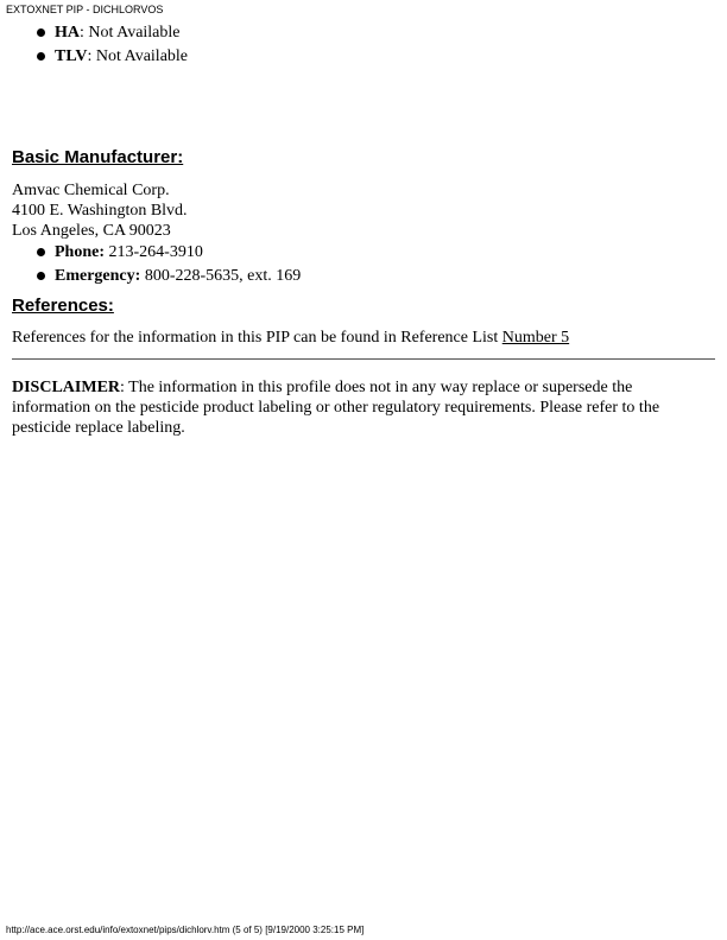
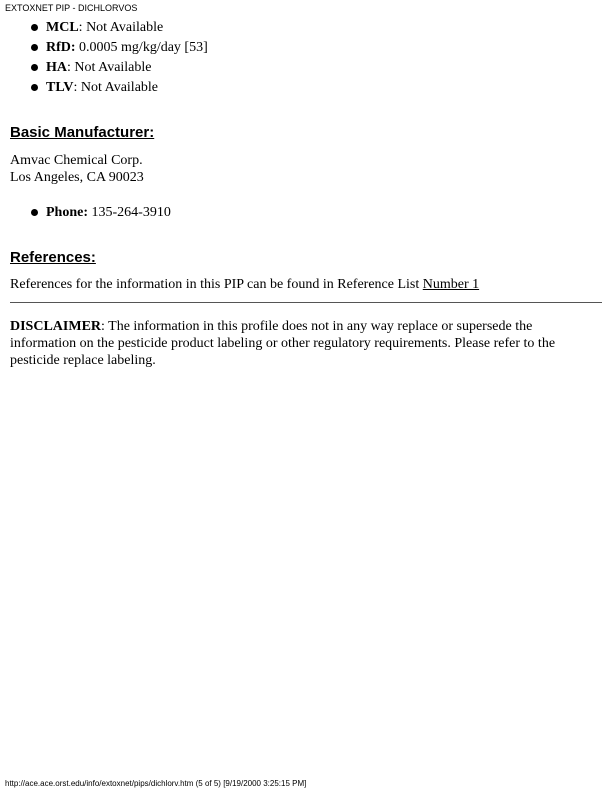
  EXTOXNET PIP - DICHLORVOS
+ MCL: Not Available
+ RfD: 0.0005 mg/kg/day [53]
  HA: Not Available
  TLV: Not Available
  Basic Manufacturer:
  Amvac Chemical Corp.
- 4100 E. Washington Blvd.
  Los Angeles, CA 90023
- Phone: 213-264-3910
+ Phone: 135-264-3910
- Emergency: 800-228-5635, ext. 169
  References:
- References for the information in this PIP can be found in Reference List Number 5
+ References for the information in this PIP can be found in Reference List Number 1
  DISCLAIMER: The information in this profile does not in any way replace or supersede the information on the pesticide product labeling or other regulatory requirements. Please refer to the pesticide replace labeling.
  http://ace.ace.orst.edu/info/extoxnet/pips/dichlorv.htm (5 of 5) [9/19/2000 3:25:15 PM]
